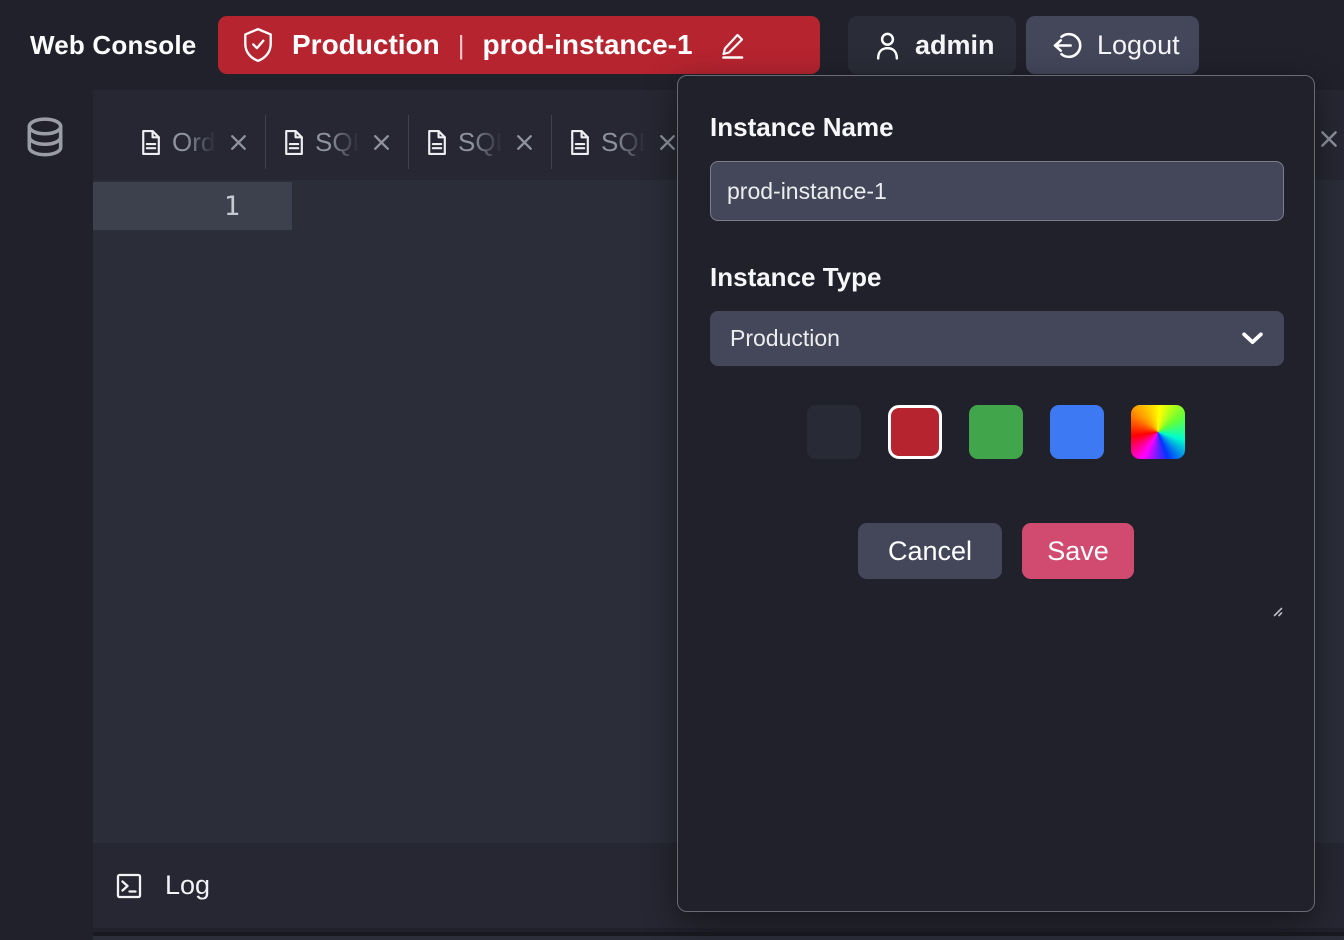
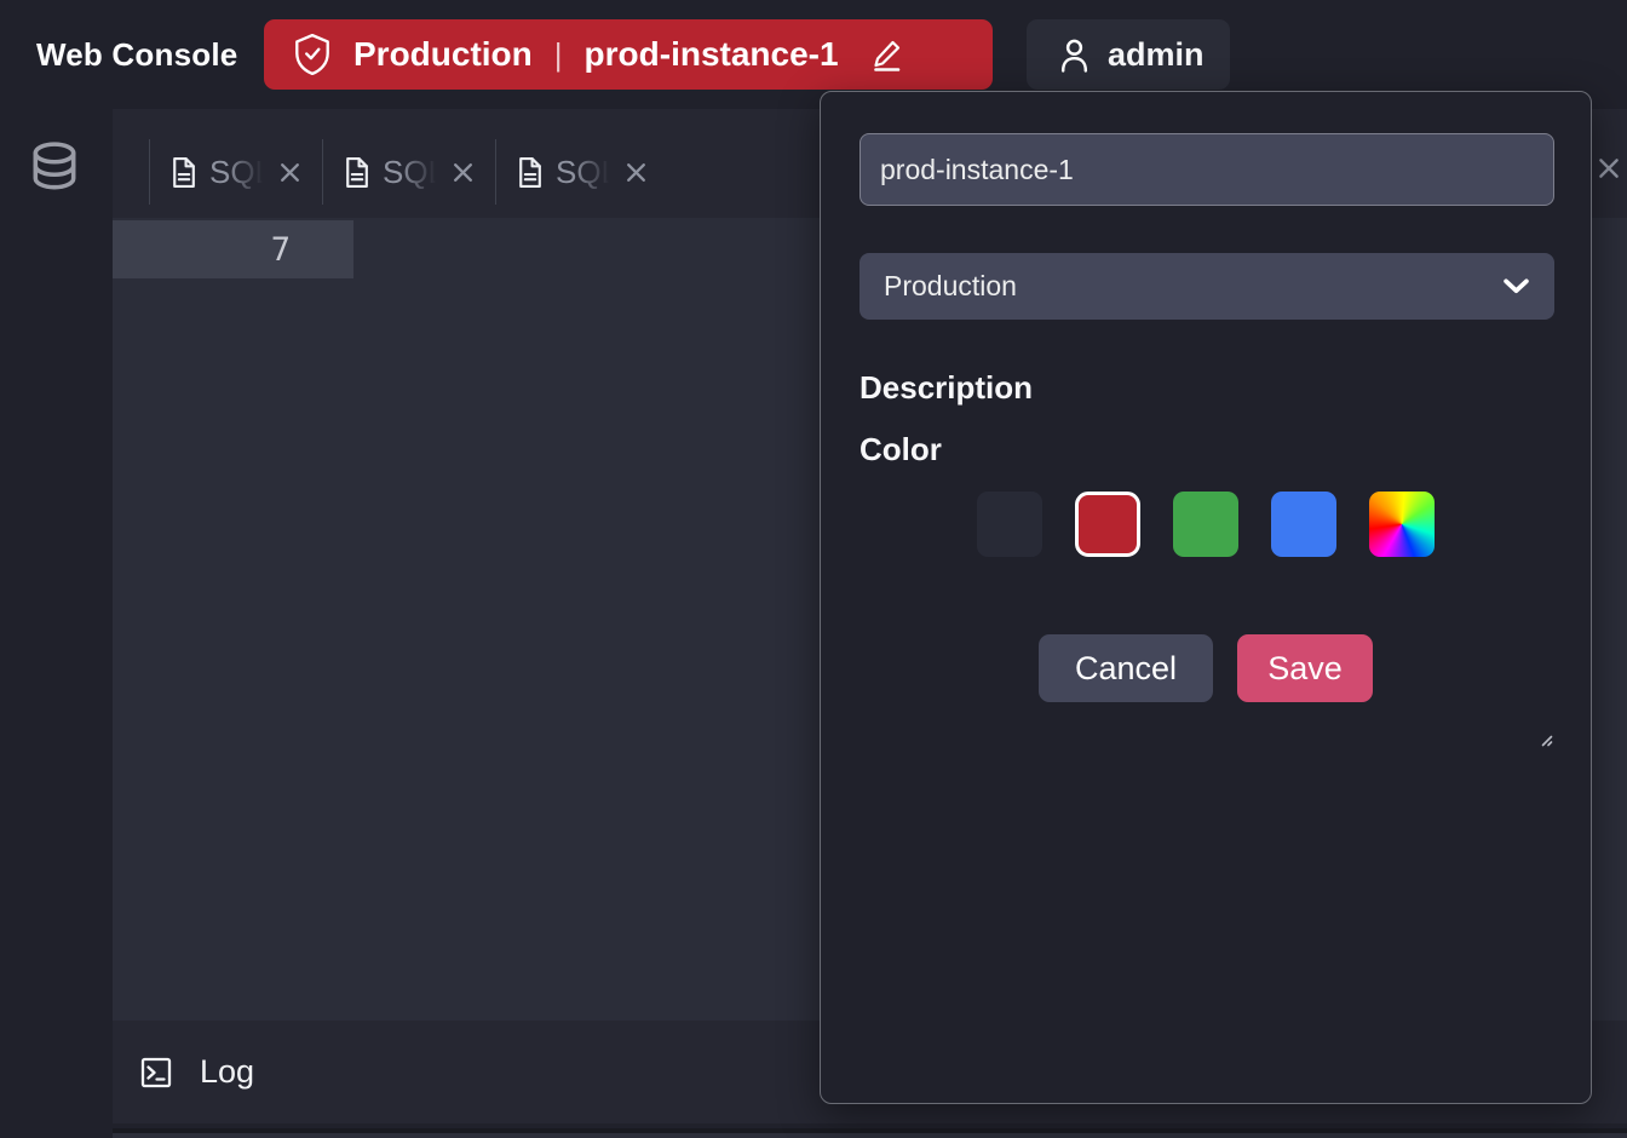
  Web Console
  Production
  |
  prod-instance-1
  admin
- Logout
- Ord
  SQL
  SQL
  SQL
- 1
+ 7
  Log
- Instance Name
  prod-instance-1
- Instance Type
  Production
+ Description
+ Color
  Cancel
  Save
